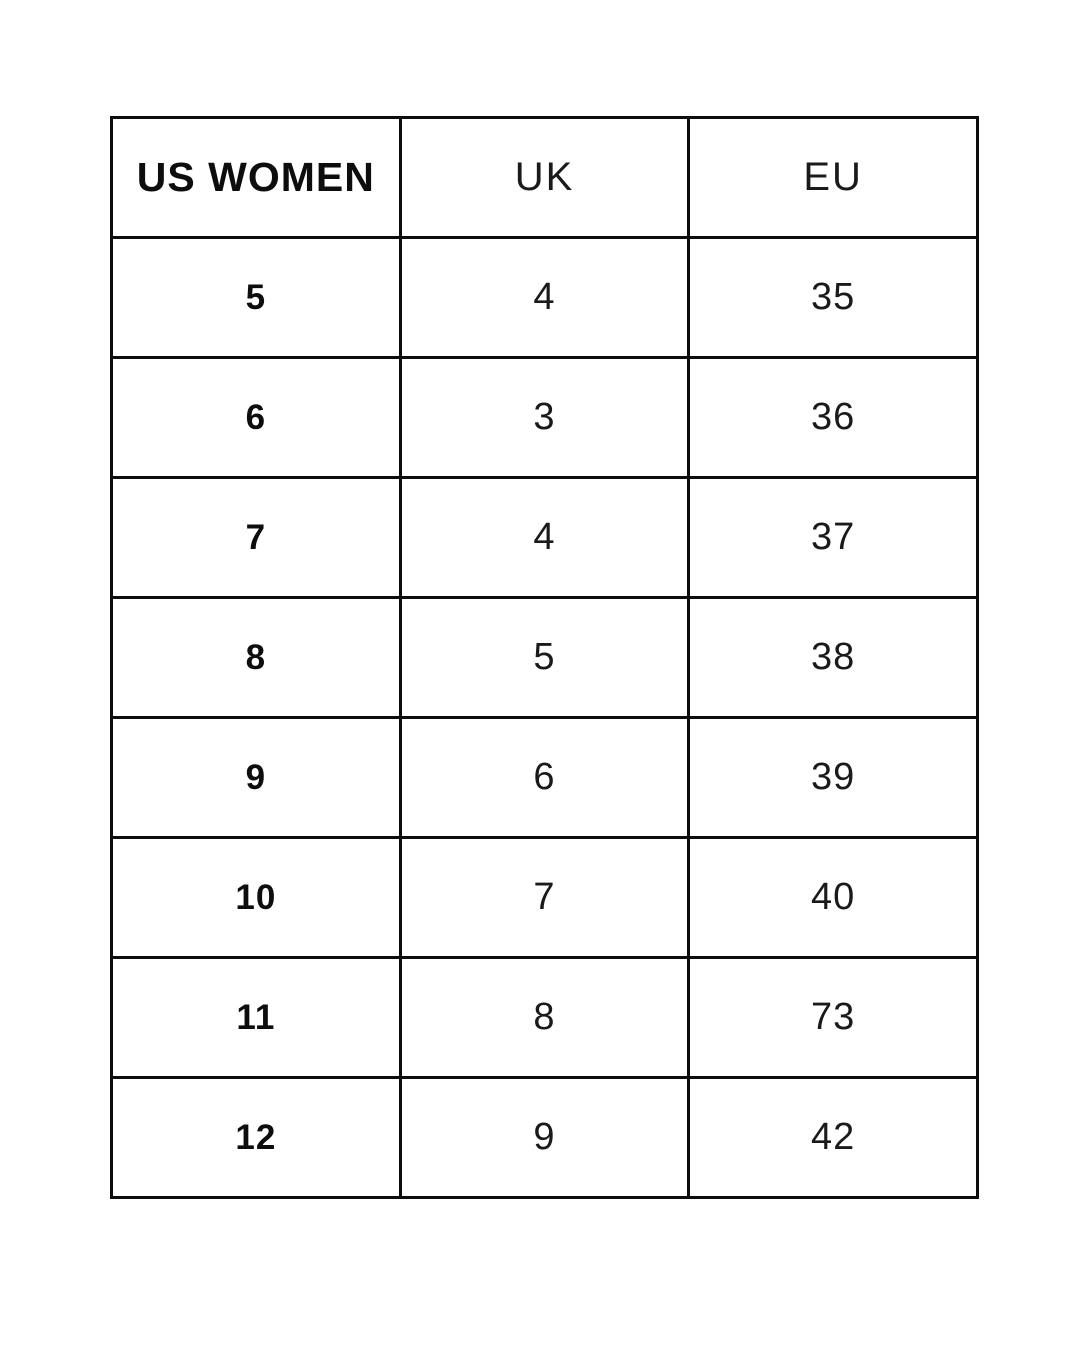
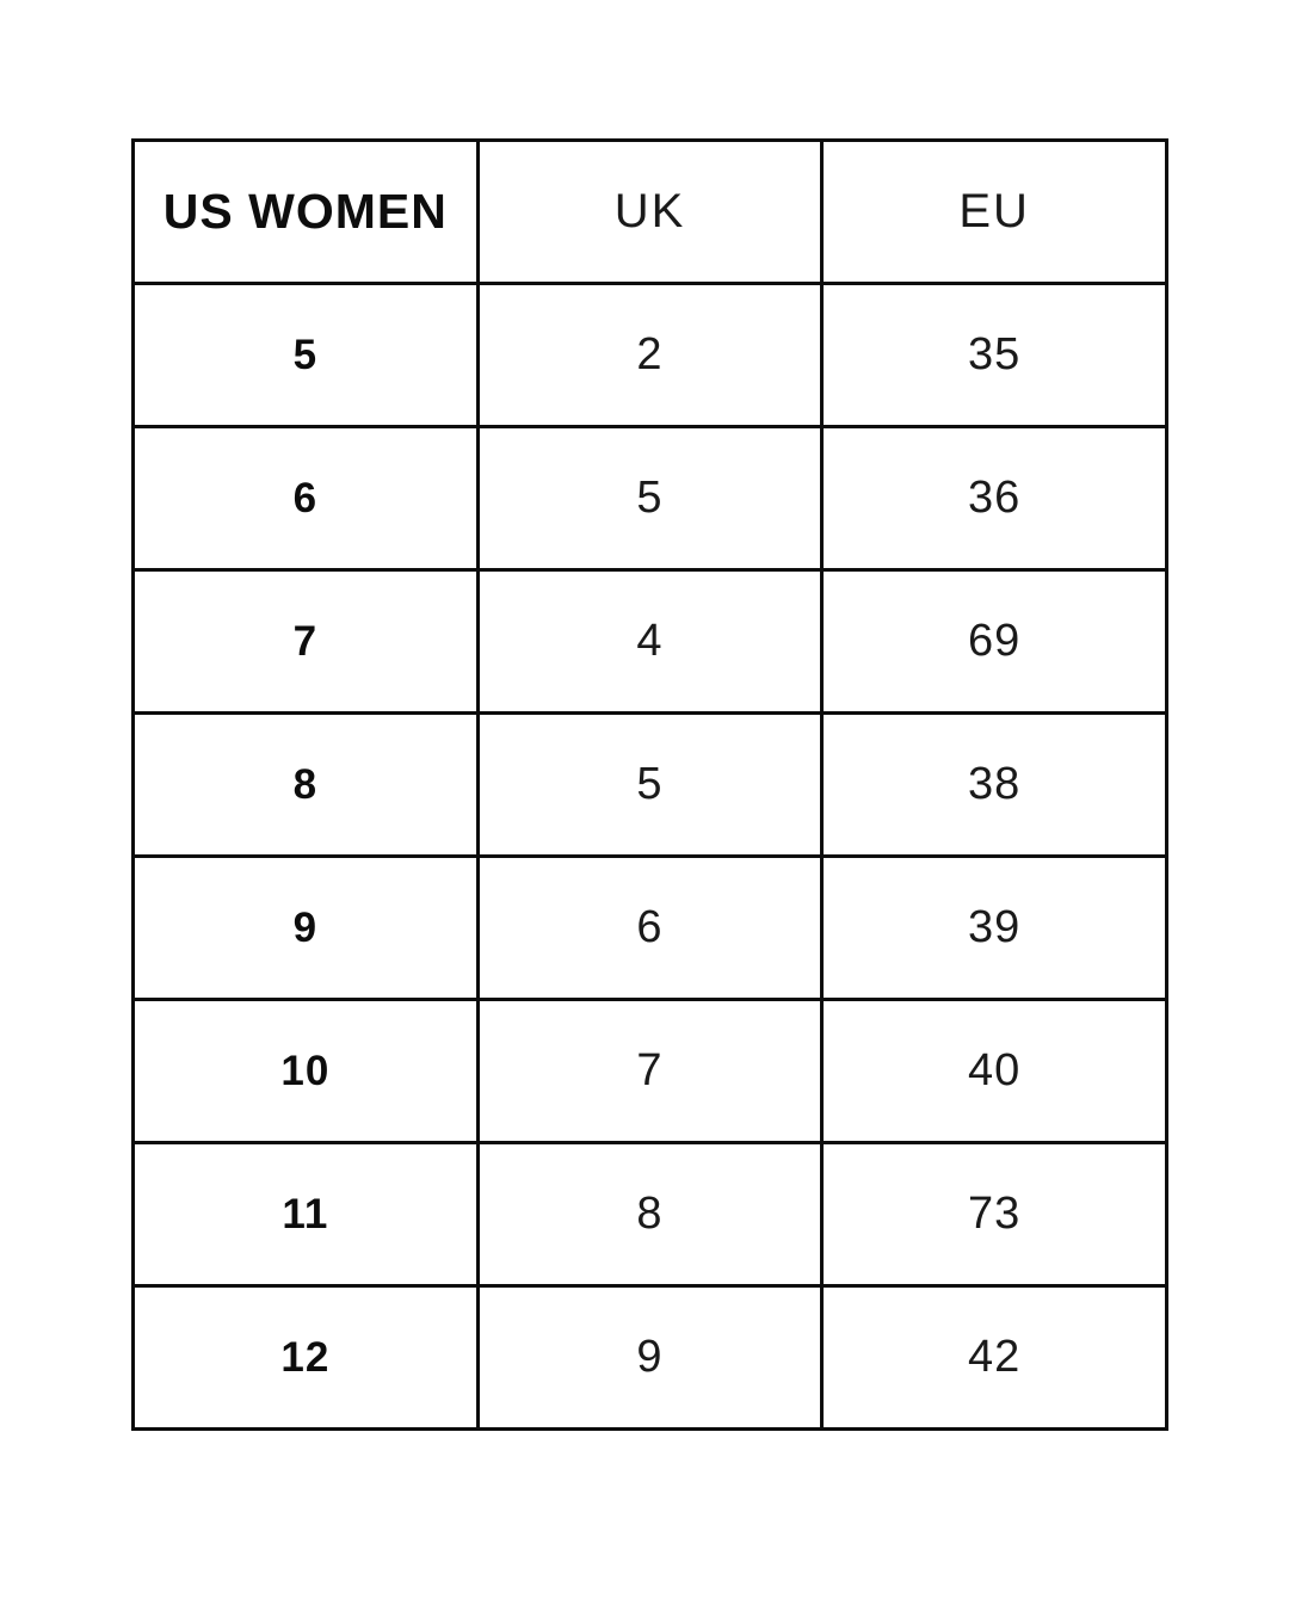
  US WOMEN	UK	EU
- 5	4	35
+ 5	2	35
- 6	3	36
+ 6	5	36
- 7	4	37
+ 7	4	69
  8	5	38
  9	6	39
  10	7	40
  11	8	73
  12	9	42
